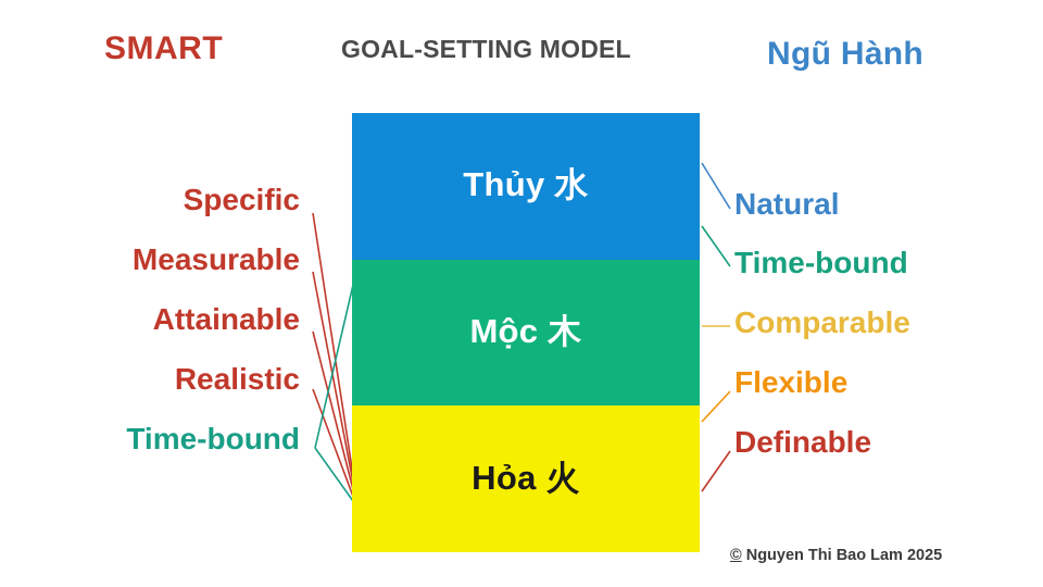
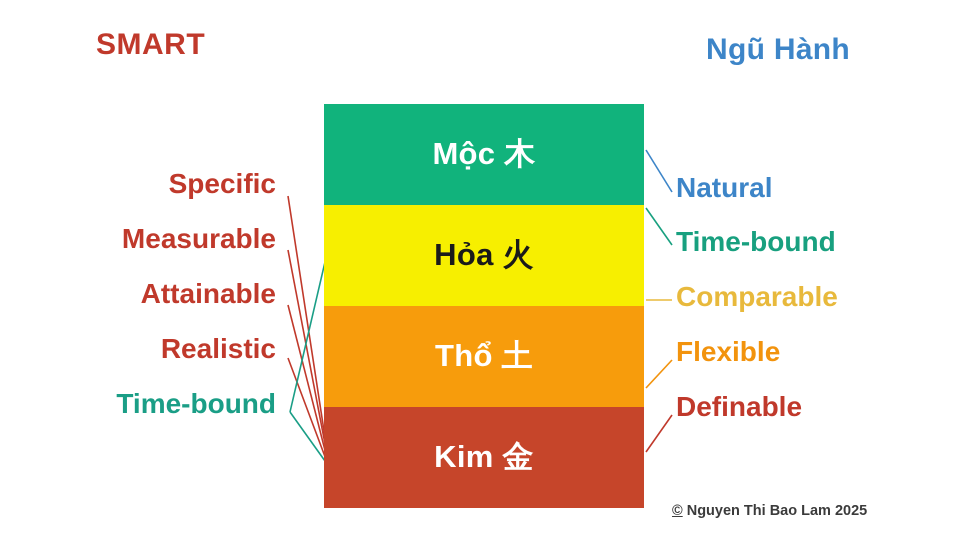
  SMART
- GOAL-SETTING MODEL
  Ngũ Hành
- Thủy 水
  Mộc 木
  Hỏa 火
+ Thổ 土
+ Kim 金
  Specific
  Measurable
  Attainable
  Realistic
  Time-bound
  Natural
  Time-bound
  Comparable
  Flexible
  Definable
  © Nguyen Thi Bao Lam 2025
